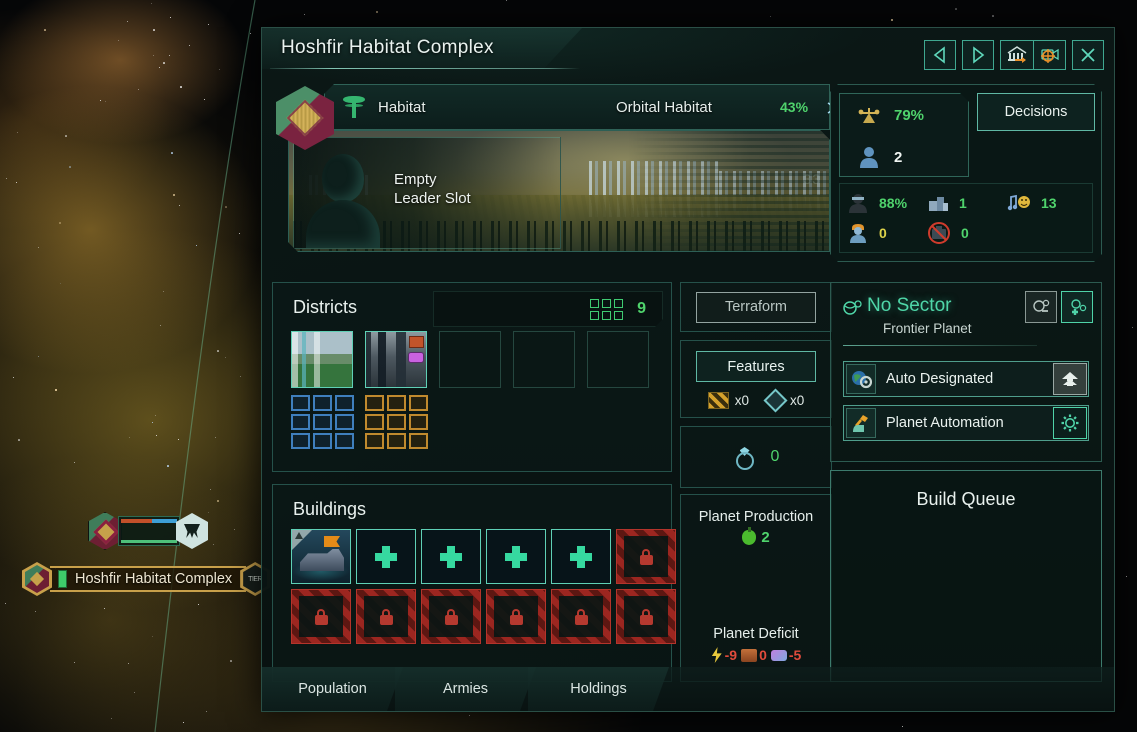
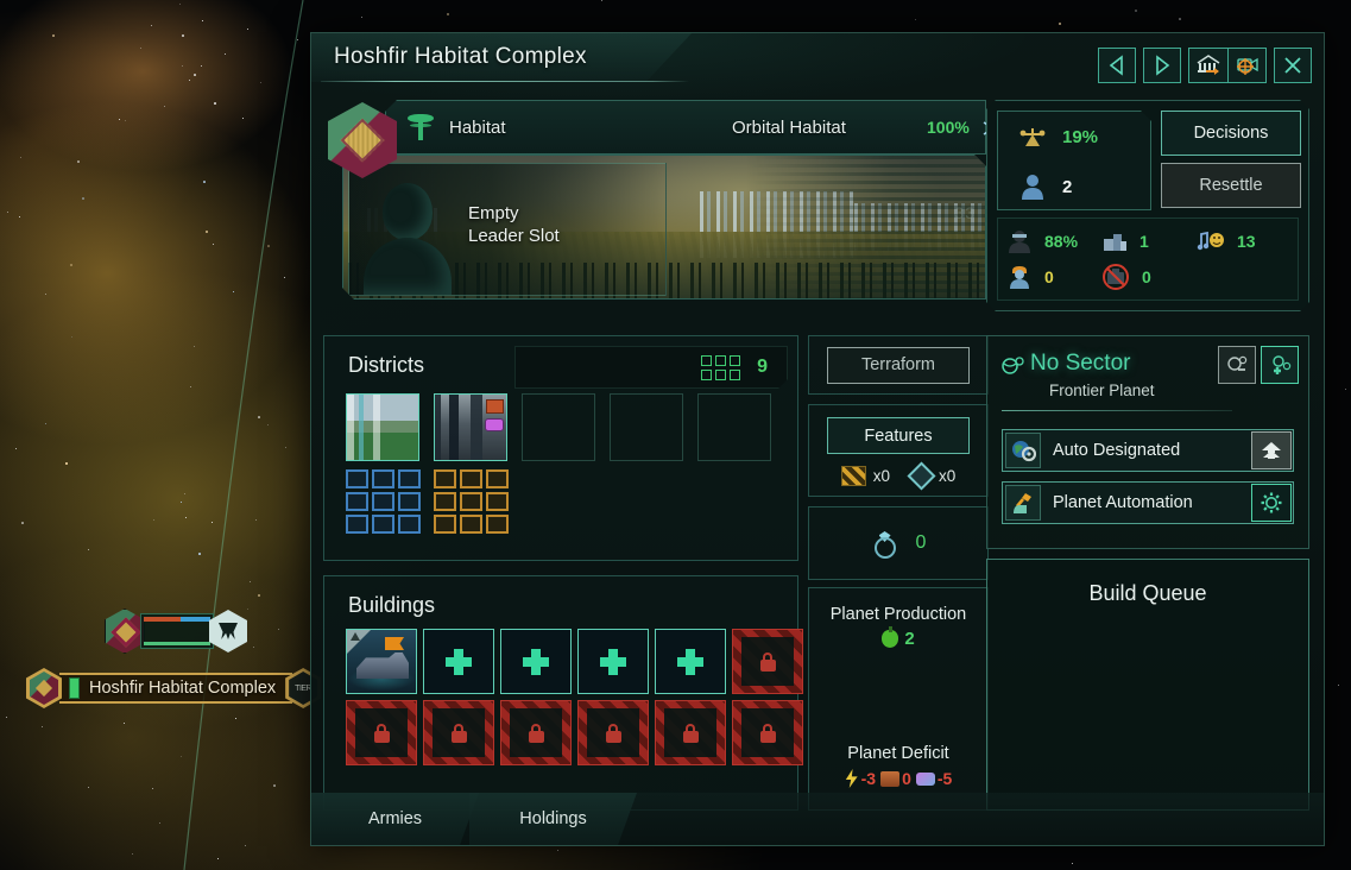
  Hoshfir Habitat Complex
  Hoshfir Habitat Complex
  Habitat
  Orbital Habitat
- 43%
+ 100%
  33
  Empty
  Leader Slot
- 79%
+ 19%
  2
  Decisions
+ Resettle
  88%
  1
  13
  0
  0
  Districts
  9
  Buildings
  Terraform
  Features
  x0
  x0
  0
  Planet Production
  2
  Planet Deficit
- -9
+ -3
  0
  -5
  No Sector
  Frontier Planet
  Auto Designated
  Planet Automation
  Build Queue
- Population
  Armies
  Holdings
